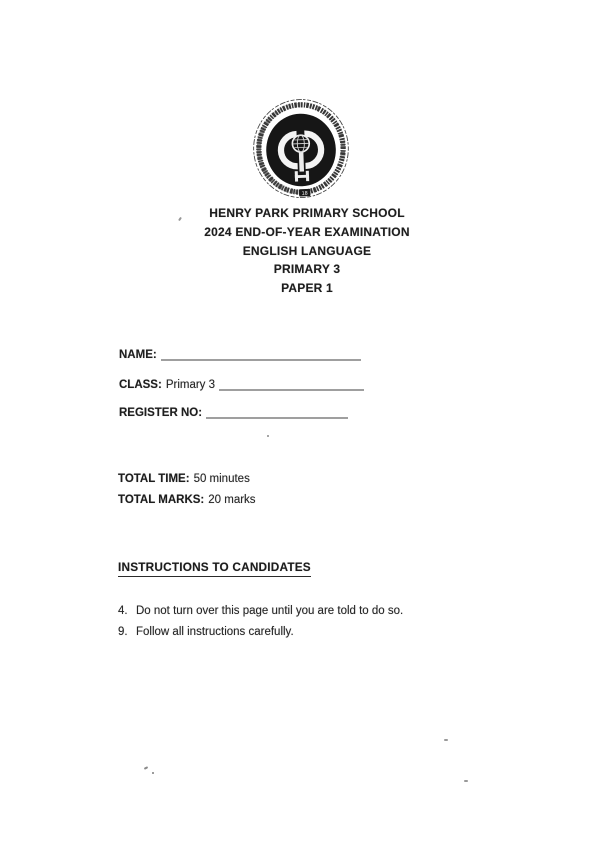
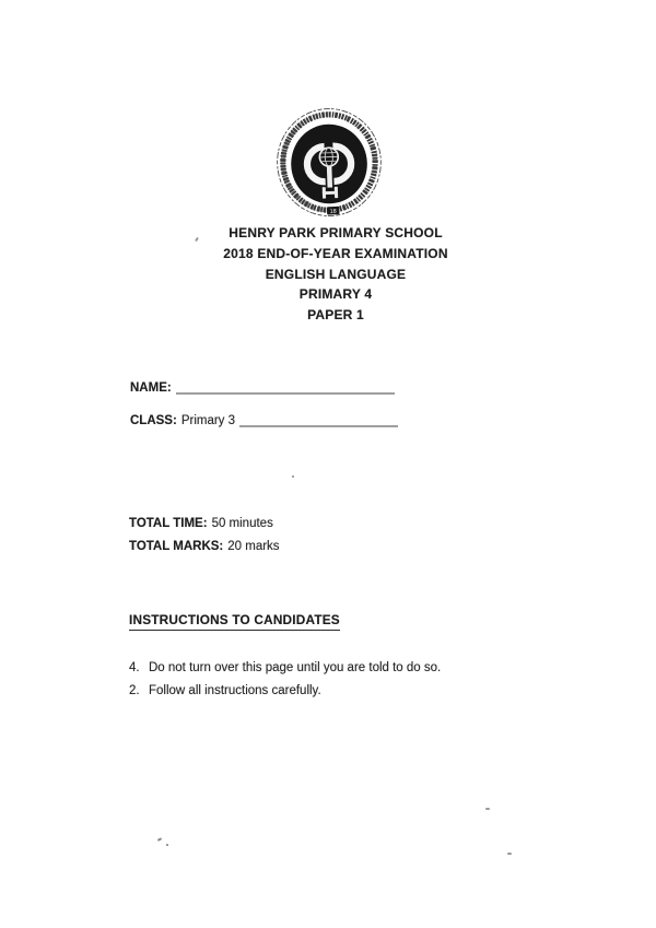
  HENRY PARK PRIMARY SCHOOL
- 2024 END-OF-YEAR EXAMINATION
+ 2018 END-OF-YEAR EXAMINATION
  ENGLISH LANGUAGE
- PRIMARY 3
+ PRIMARY 4
  PAPER 1
  NAME:
  CLASS: Primary 3
- REGISTER NO:
  TOTAL TIME: 50 minutes
  TOTAL MARKS: 20 marks
  INSTRUCTIONS TO CANDIDATES
  4. Do not turn over this page until you are told to do so.
- 9. Follow all instructions carefully.
+ 2. Follow all instructions carefully.
